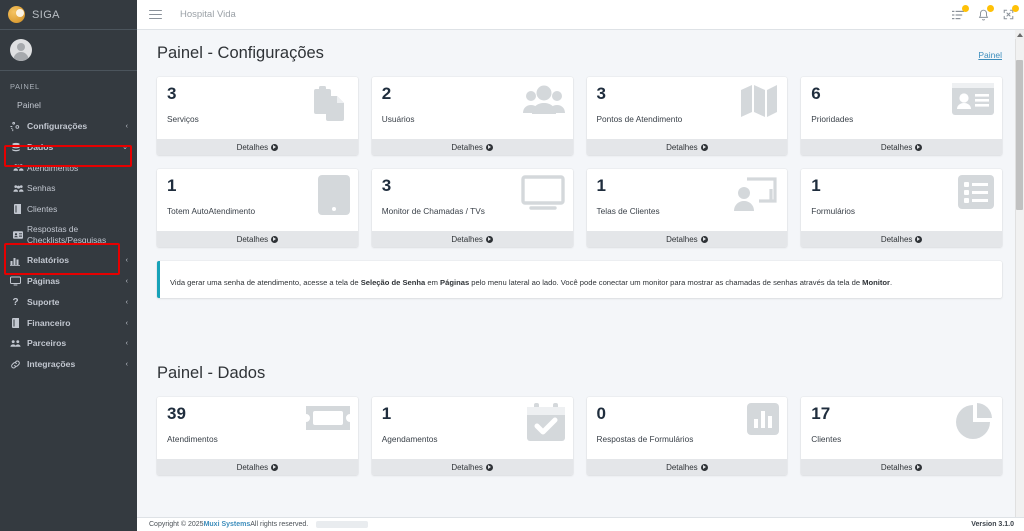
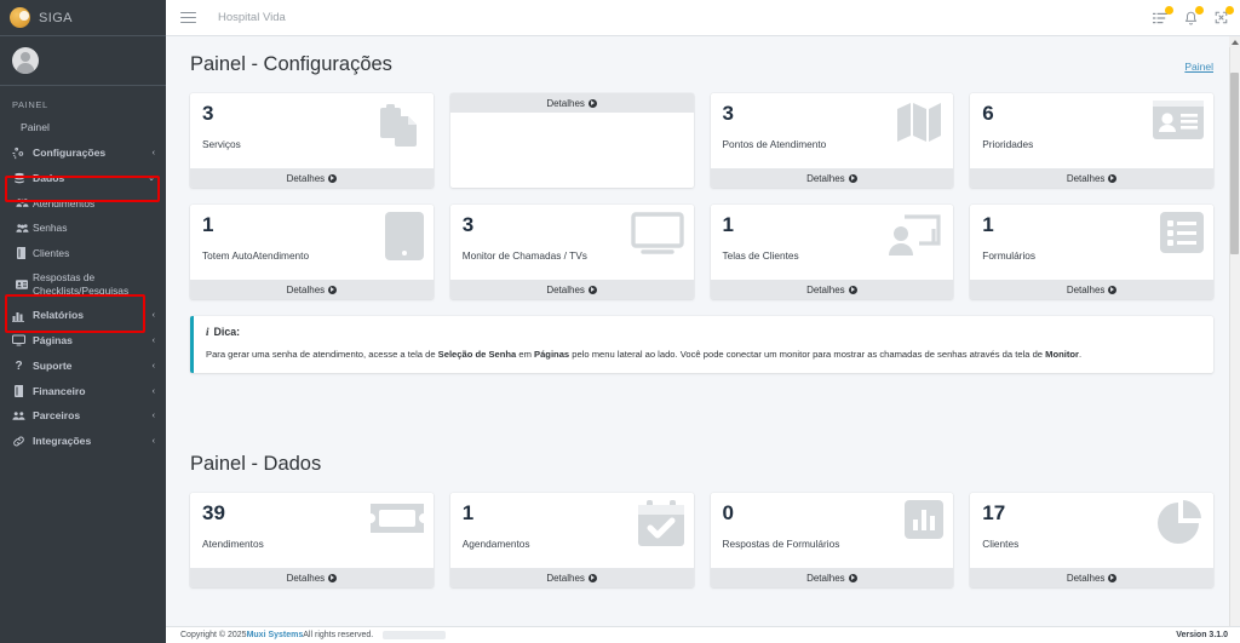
  SIGA
  PAINEL
  Painel
  Configurações
  Dados
  Atendimentos
  Senhas
  Clientes
  Respostas de Checklists/Pesquisas
  Relatórios
  Páginas
  ?
  Suporte
  Financeiro
  Parceiros
  Integrações
  Hospital Vida
  Painel - Configurações
  Painel
  3
  Serviços
  Detalhes
- 2
- Usuários
  Detalhes
  3
  Pontos de Atendimento
  Detalhes
  6
  Prioridades
  Detalhes
  1
  Totem AutoAtendimento
  Detalhes
  3
  Monitor de Chamadas / TVs
  Detalhes
  1
  Telas de Clientes
  Detalhes
  1
  Formulários
  Detalhes
+ i
+ Dica:
- Vida gerar uma senha de atendimento, acesse a tela de Seleção de Senha em Páginas pelo menu lateral ao lado. Você pode conectar um monitor para mostrar as chamadas de senhas através da tela de Monitor.
+ Para gerar uma senha de atendimento, acesse a tela de Seleção de Senha em Páginas pelo menu lateral ao lado. Você pode conectar um monitor para mostrar as chamadas de senhas através da tela de Monitor.
  Painel - Dados
  39
  Atendimentos
  Detalhes
  1
  Agendamentos
  Detalhes
  0
  Respostas de Formulários
  Detalhes
  17
  Clientes
  Detalhes
